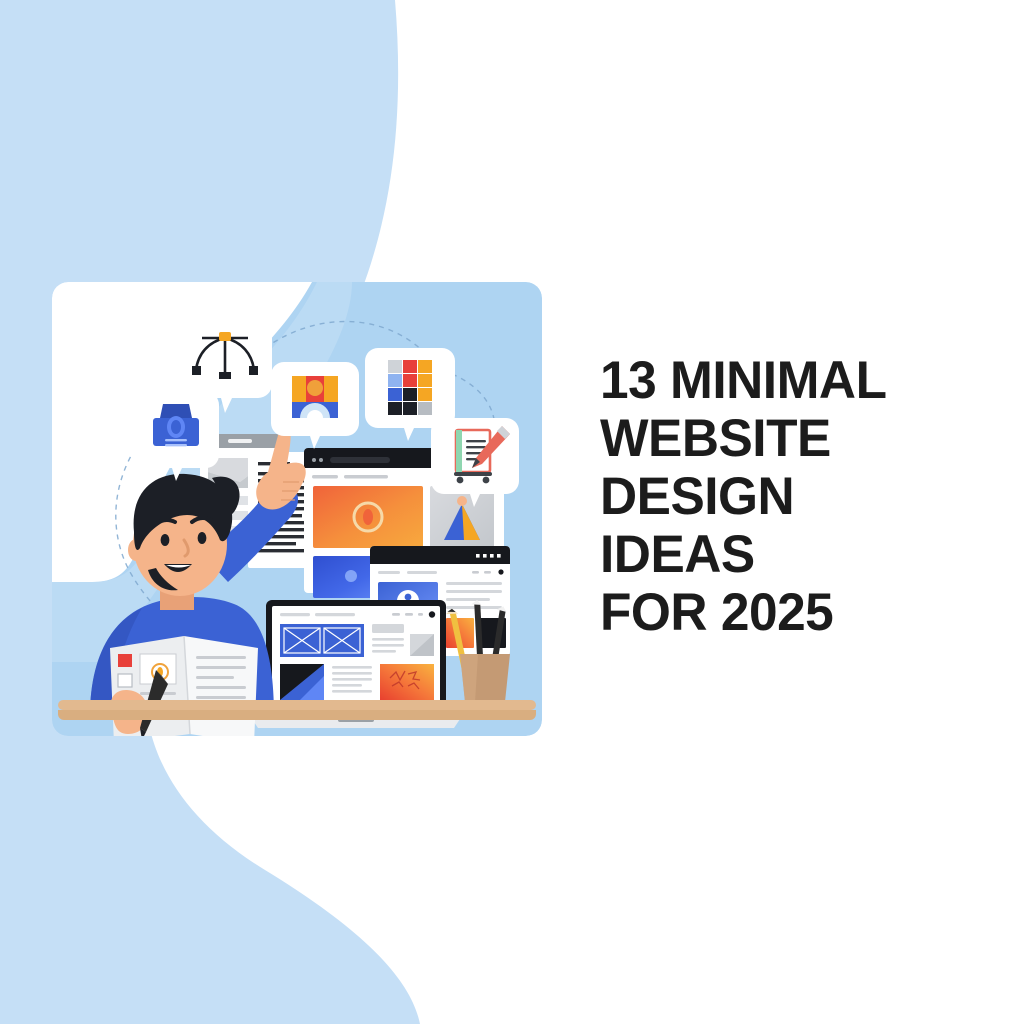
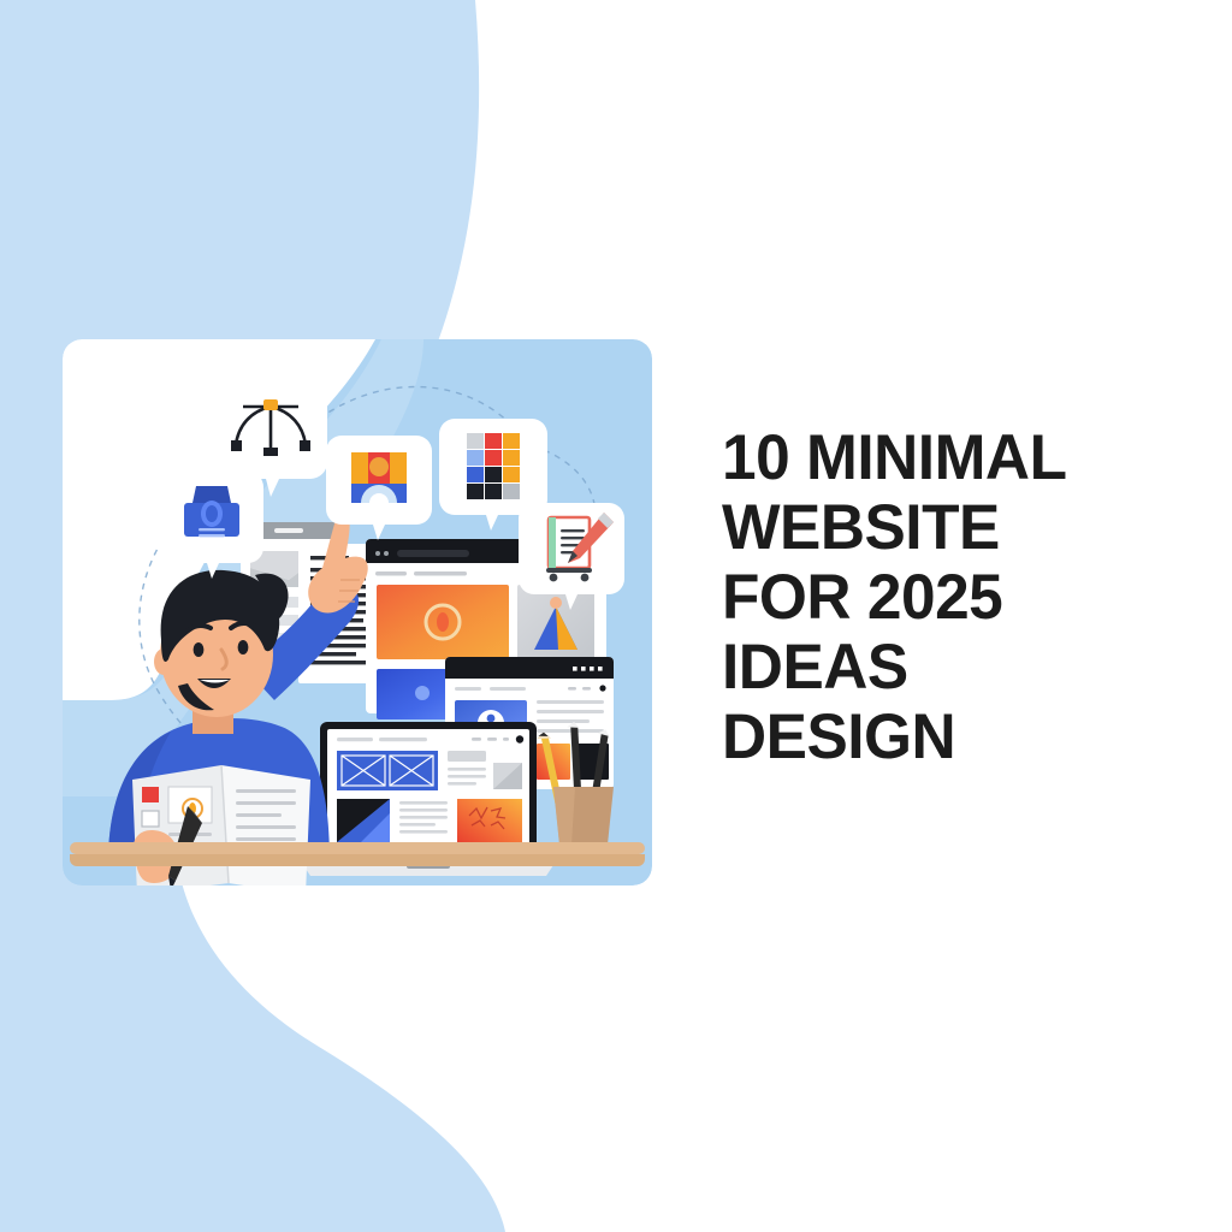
- 13 MINIMAL
+ 10 MINIMAL
  WEBSITE
- DESIGN
+ FOR 2025
  IDEAS
- FOR 2025
+ DESIGN
